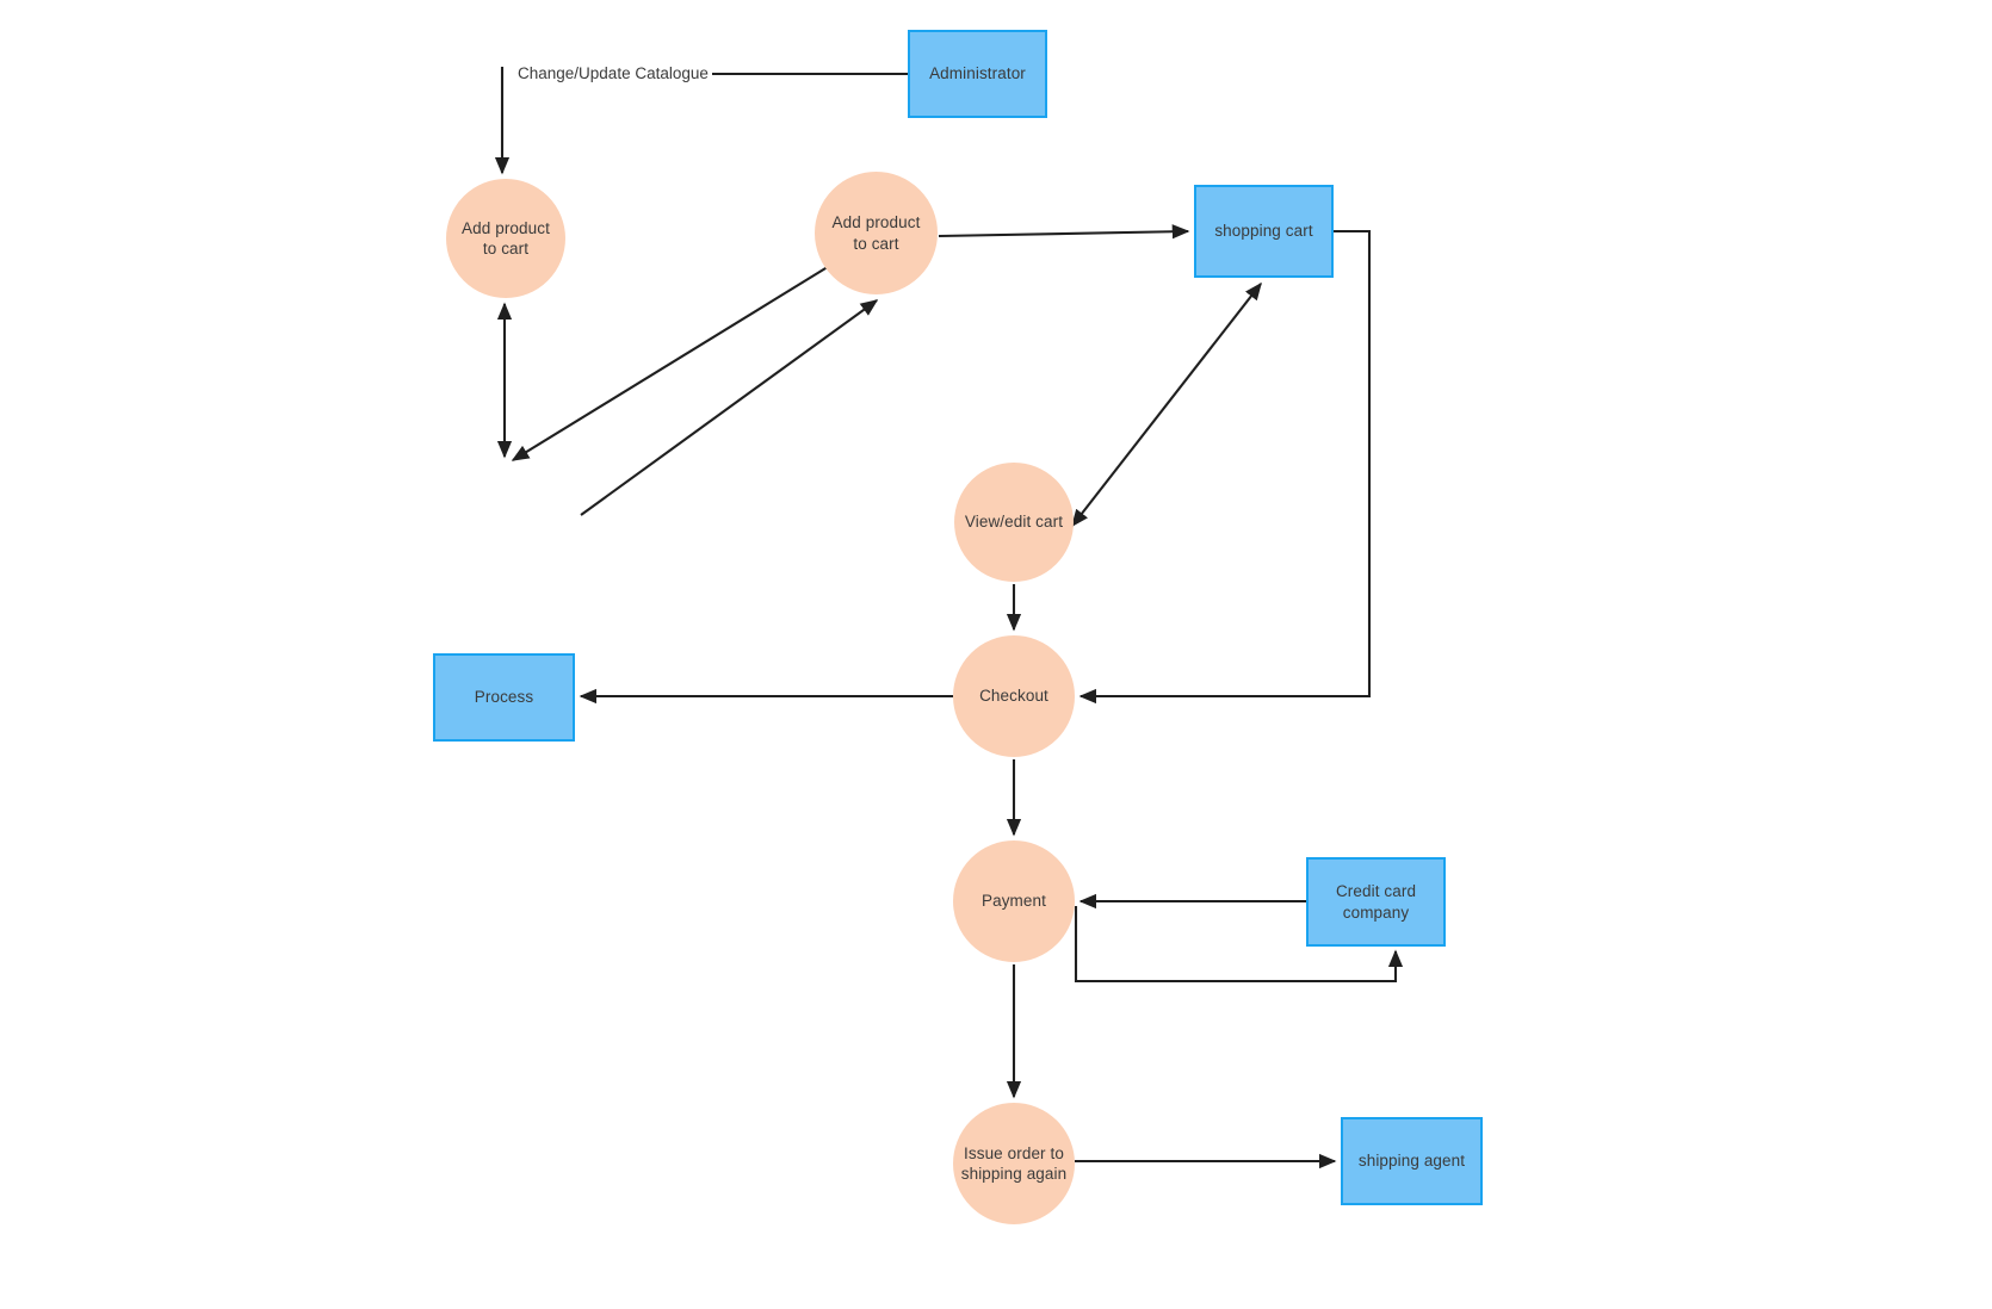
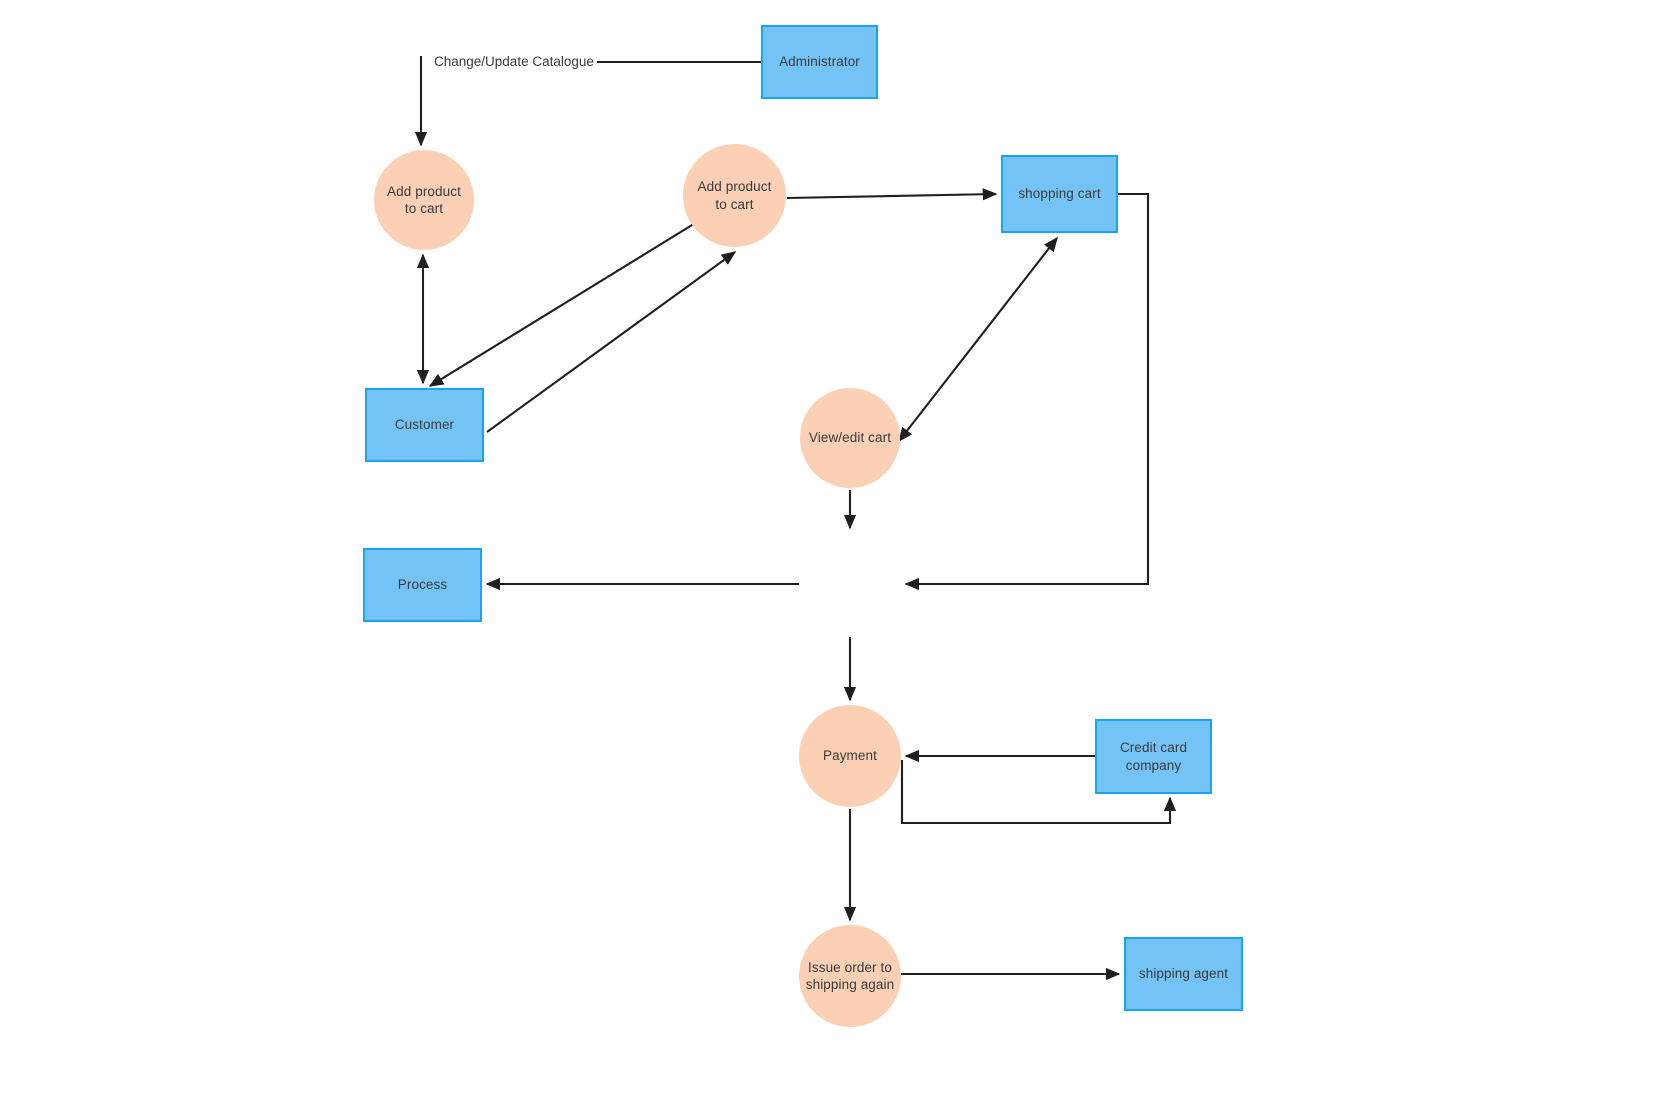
  Administrator
  Add product
  to cart
  Add product
  to cart
  shopping cart
+ Customer
  View/edit cart
  Process
- Checkout
  Payment
  Credit card company
  Issue order to
  shipping again
  shipping agent
  Change/Update Catalogue
